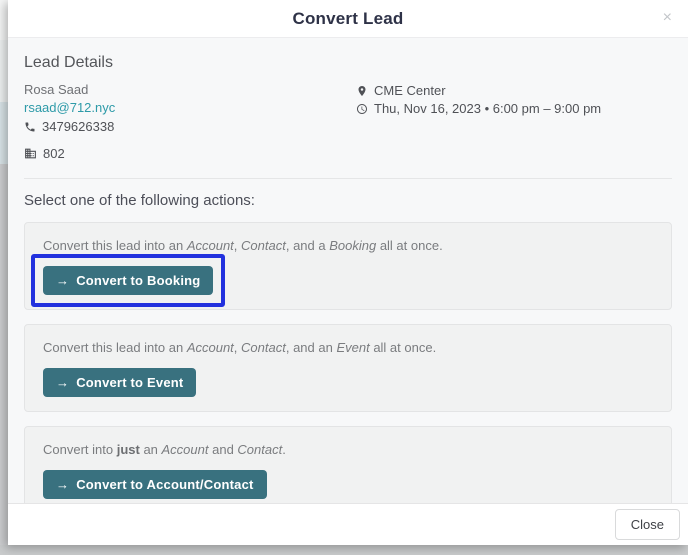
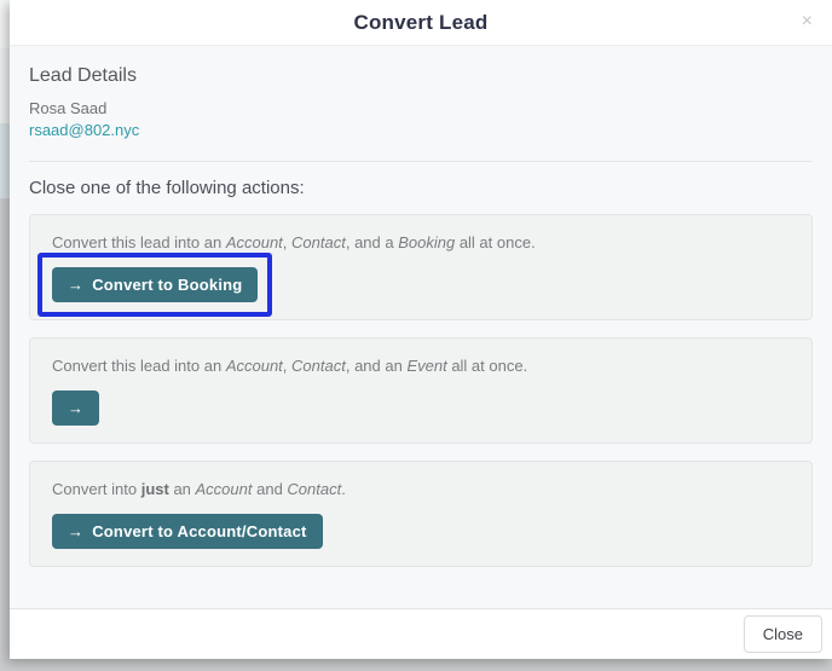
  Convert Lead
  ×
  Lead Details
  Rosa Saad
- rsaad@712.nyc
+ rsaad@802.nyc
- 3479626338
- 802
- CME Center
- Thu, Nov 16, 2023 • 6:00 pm – 9:00 pm
- Select one of the following actions:
+ Close one of the following actions:
  Convert this lead into an Account, Contact, and a Booking all at once.
  →
  Convert to Booking
  Convert this lead into an Account, Contact, and an Event all at once.
  →
- Convert to Event
  Convert into just an Account and Contact.
  →
  Convert to Account/Contact
  Close
